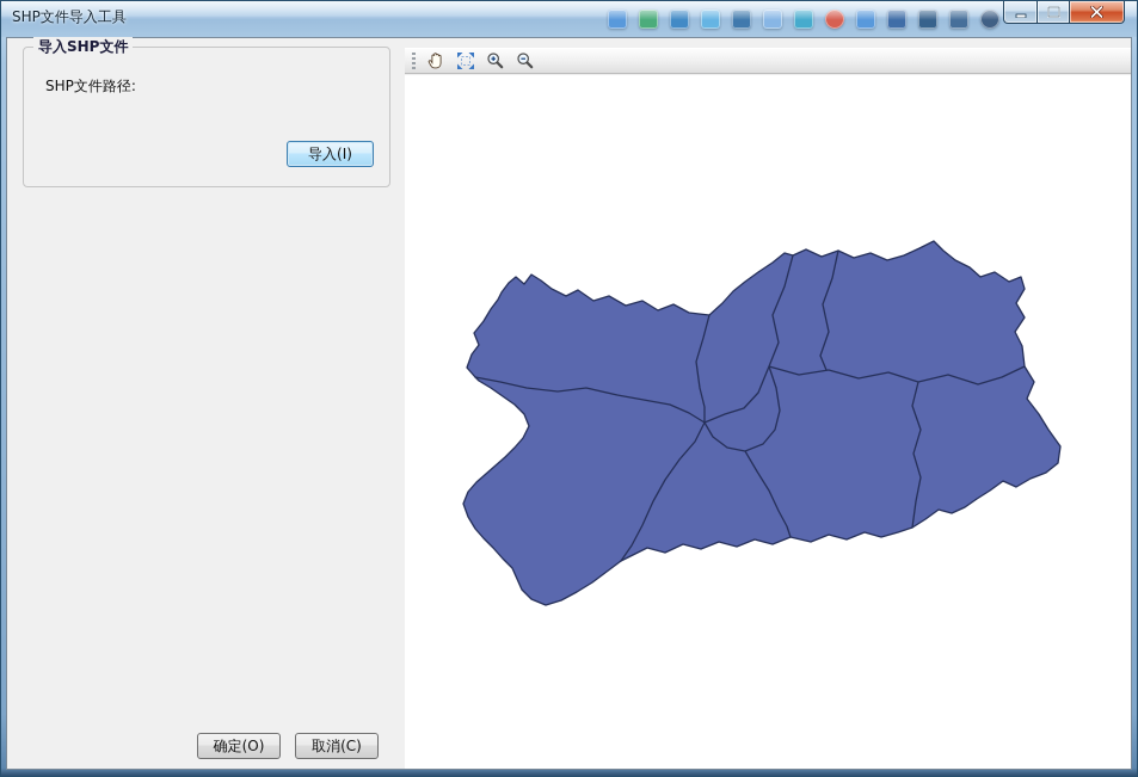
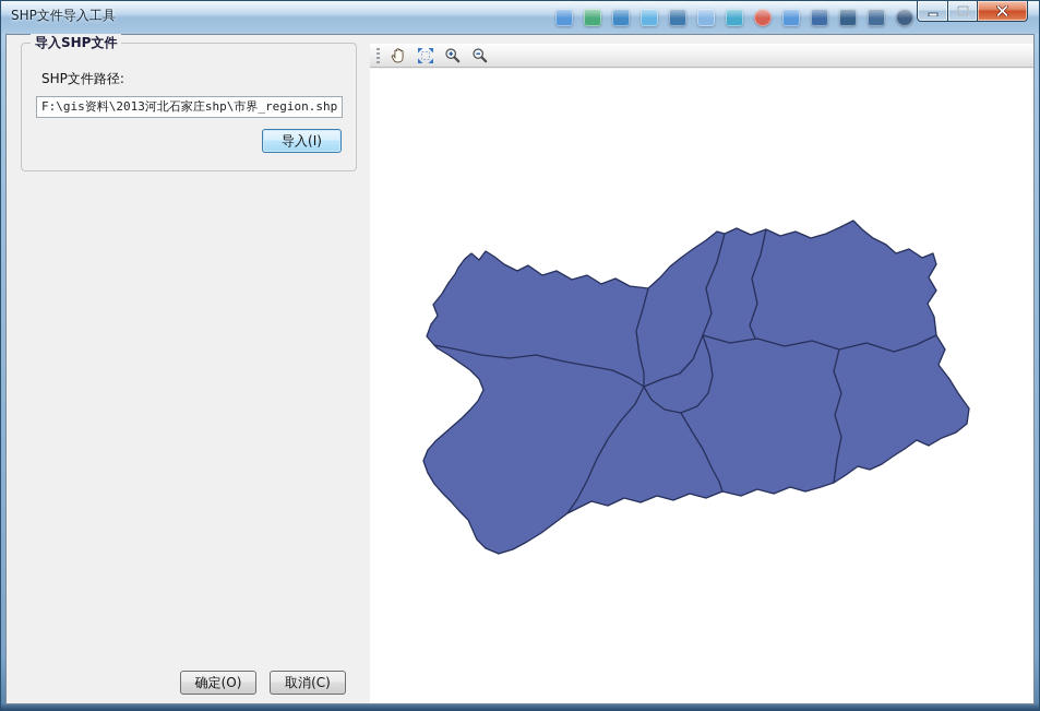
  SHP文件导入工具
  导入SHP文件
  SHP文件路径:
+ F:\gis资料\2013河北石家庄shp\市界_region.shp
  导入(I)
  确定(O)
  取消(C)
